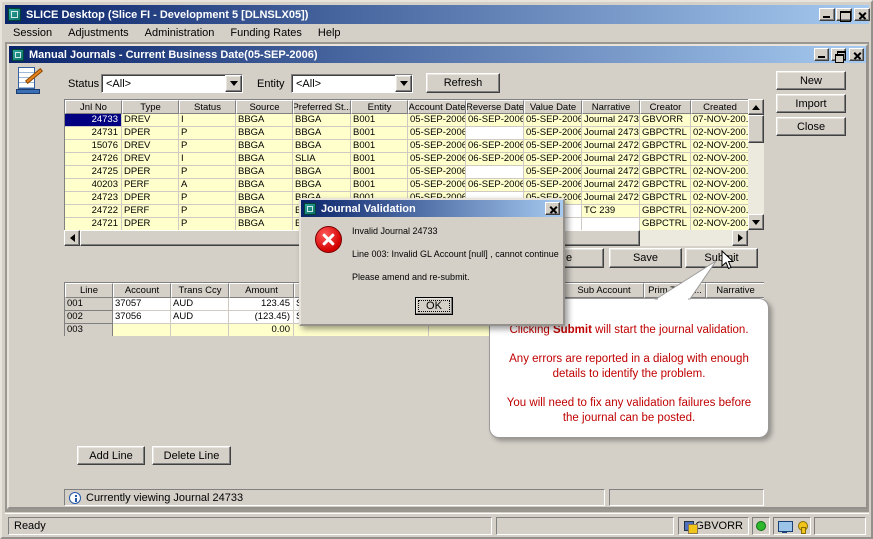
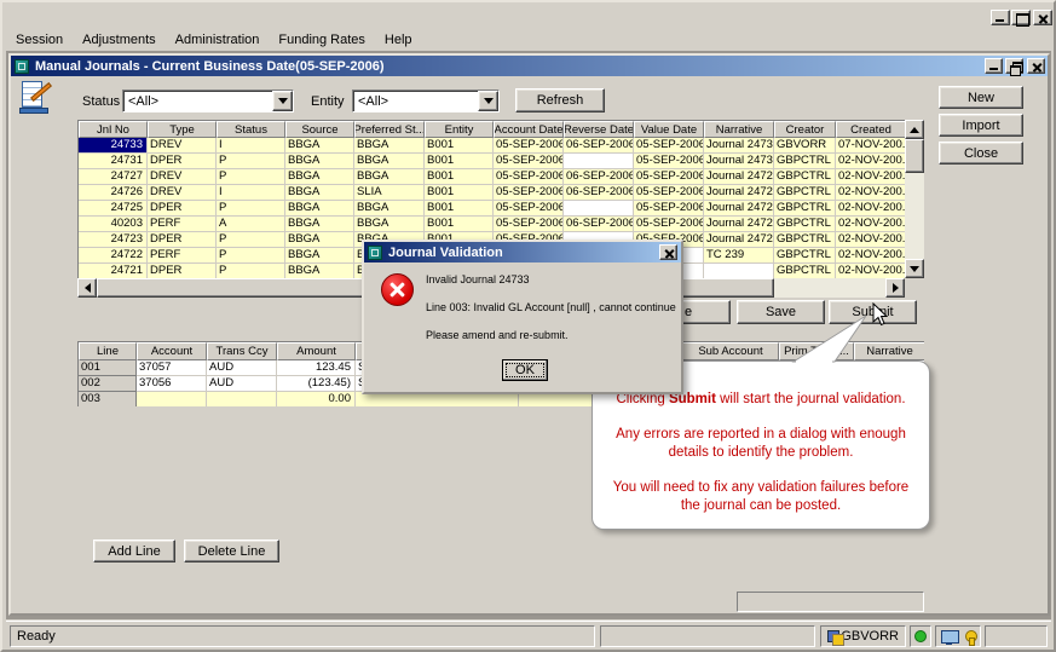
- SLICE Desktop (Slice FI - Development 5 [DLNSLX05])
  Session
  Adjustments
  Administration
  Funding Rates
  Help
  Manual Journals - Current Business Date(05-SEP-2006)
  Status
  <All>
  Entity
  <All>
  Refresh
  New
  Import
  Close
  Jnl No
  Type
  Status
  Source
  Preferred St..
  Entity
  Account Date
  Reverse Date
  Value Date
  Narrative
  Creator
  Created
  24733
  DREV
  I
  BBGA
  BBGA
  B001
  05-SEP-2006
  06-SEP-2006
  05-SEP-2006
  Journal 2473
  GBVORR
  07-NOV-200
  24731
  DPER
  P
  BBGA
  BBGA
  B001
  05-SEP-2006
  05-SEP-2006
  Journal 2473
  GBPCTRL
  02-NOV-200
- 15076
+ 24727
  DREV
  P
  BBGA
  BBGA
  B001
  05-SEP-2006
  06-SEP-2006
  05-SEP-2006
  Journal 2472
  GBPCTRL
  02-NOV-200
  24726
  DREV
  I
  BBGA
  SLIA
  B001
  05-SEP-2006
  06-SEP-2006
  05-SEP-2006
  Journal 2472
  GBPCTRL
  02-NOV-200
  24725
  DPER
  P
  BBGA
  BBGA
  B001
  05-SEP-2006
  05-SEP-2006
  Journal 2472
  GBPCTRL
  02-NOV-200
  40203
  PERF
  A
  BBGA
  BBGA
  B001
  05-SEP-2006
  06-SEP-2006
  05-SEP-2006
  Journal 2472
  GBPCTRL
  02-NOV-200
  24723
  DPER
  P
  BBGA
  Journal 2472
  GBPCTRL
  02-NOV-200
  24722
  PERF
  P
  BBGA
  TC 239
  GBPCTRL
  02-NOV-200
  24721
  DPER
  P
  BBGA
  GBPCTRL
  02-NOV-200
  e
  Save
  Subit
  Line
  Account
  Trans Ccy
  Amount
  Sub Account
  Narrative
  001
  37057
  AUD
  123.45
  002
  37056
  AUD
  (123.45)
  003
  0.00
  Add Line
  Delete Line
- Currently viewing Journal 24733
  Clicking Submit will start the journal validation.
  Any errors are reported in a dialog with enough details to identify the problem.
  You will need to fix any validation failures before the journal can be posted.
  Journal Validation
  Invalid Journal 24733
  Line 003: Invalid GL Account [null] , cannot continue
  Please amend and re-submit.
  OK
  Ready
  GBVORR
